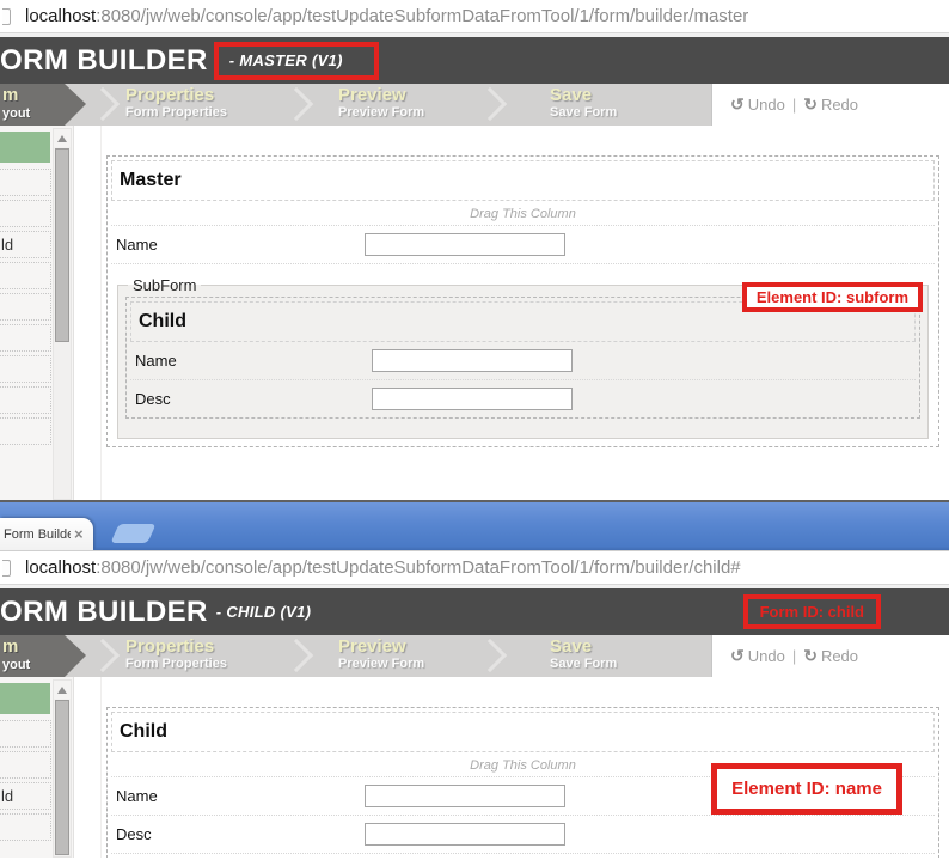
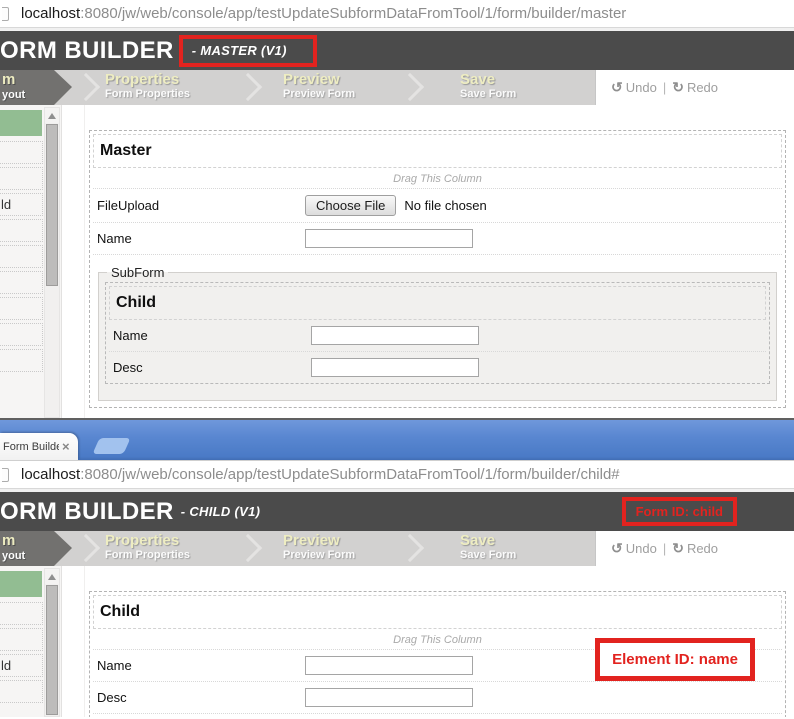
  localhost
  :8080/jw/web/console/app/testUpdateSubformDataFromTool/1/form/builder/master
  ORM BUILDER
  - MASTER (V1)
  m
  yout
  Properties
  Form Properties
  Preview
  Preview Form
  Save
  Save Form
  ↺
  Undo
  |
  ↻
  Redo
  ld
  Master
  Drag This Column
+ FileUpload
+ Choose File
+ No file chosen
  Name
  SubForm
- Element ID: subform
  Child
  Name
  Desc
  Form Build
  ×
  localhost
  :8080/jw/web/console/app/testUpdateSubformDataFromTool/1/form/builder/child#
  ORM BUILDER
  - CHILD (V1)
  Form ID: child
  m
  yout
  Properties
  Form Properties
  Preview
  Preview Form
  Save
  Save Form
  ↺
  Undo
  |
  ↻
  Redo
  ld
  Element ID: name
  Child
  Drag This Column
  Name
  Desc
